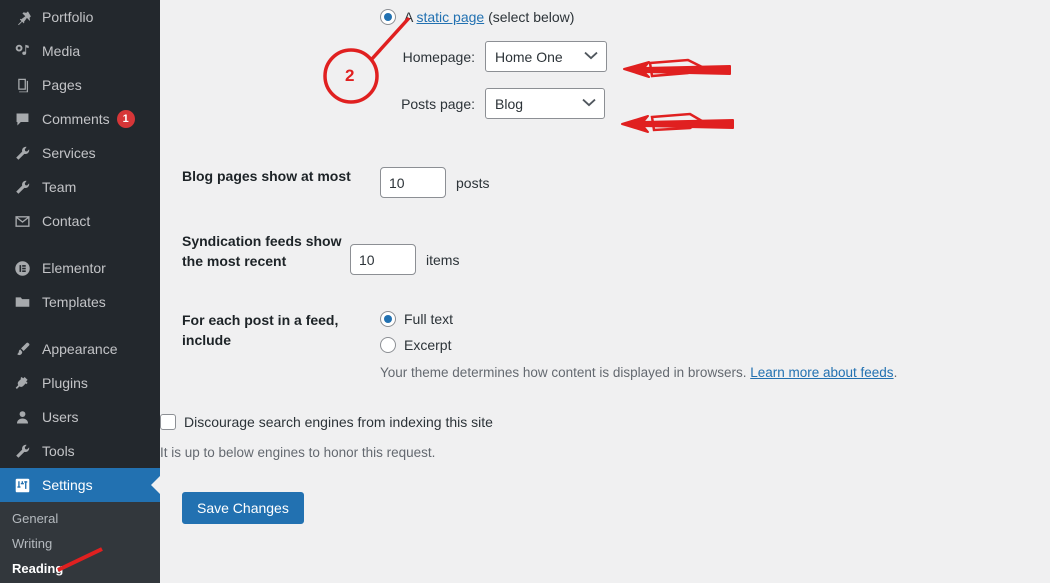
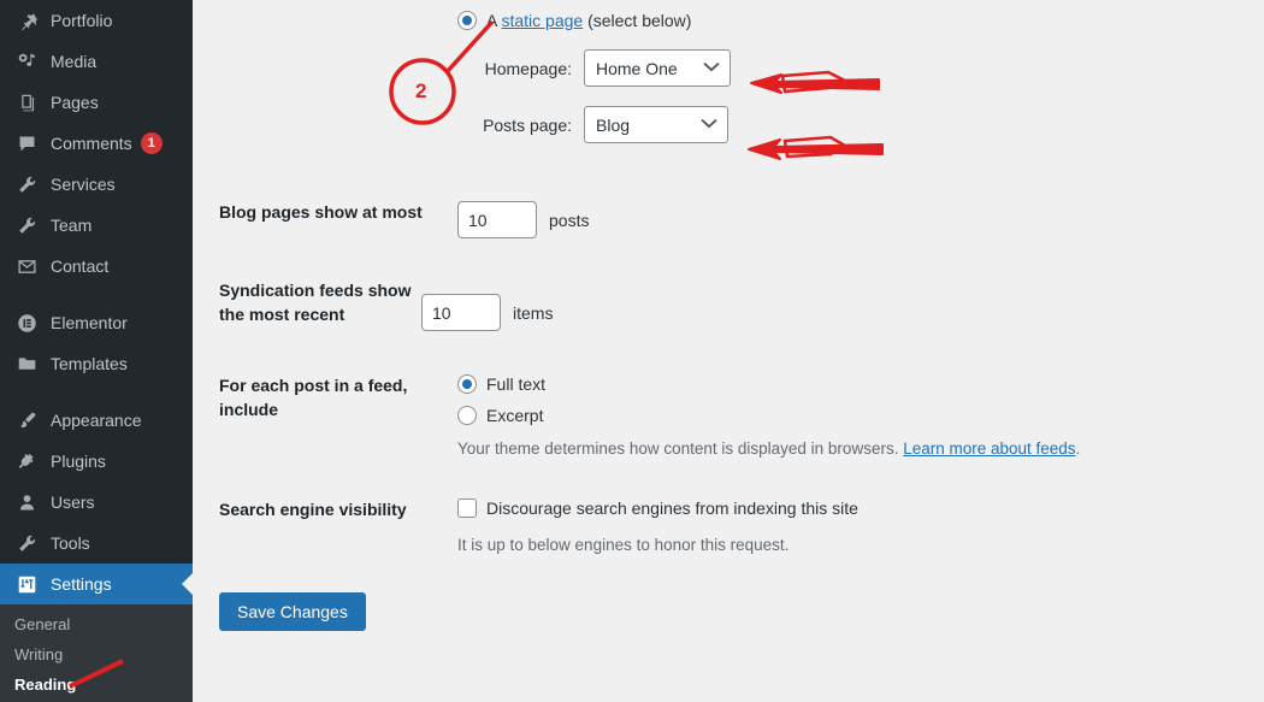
  Portfolio
  Media
  Pages
  Comments
  1
  Services
  Team
  Contact
  Elementor
  Templates
  Appearance
  Plugins
  Users
  Tools
  Settings
  General
  Writing
  Readin
  A static page (select below)
  Homepage:
  Home One
  Posts page:
  Blog
  Blog pages show at most
  10
  posts
  Syndication feeds show the most recent
  10
  items
  For each post in a feed, include
  Full text
  Excerpt
  Your theme determines how content is displayed in browsers. Learn more about feeds.
+ Search engine visibility
  Discourage search engines from indexing this site
  It is up to below engines to honor this request.
  Save Changes
  2
